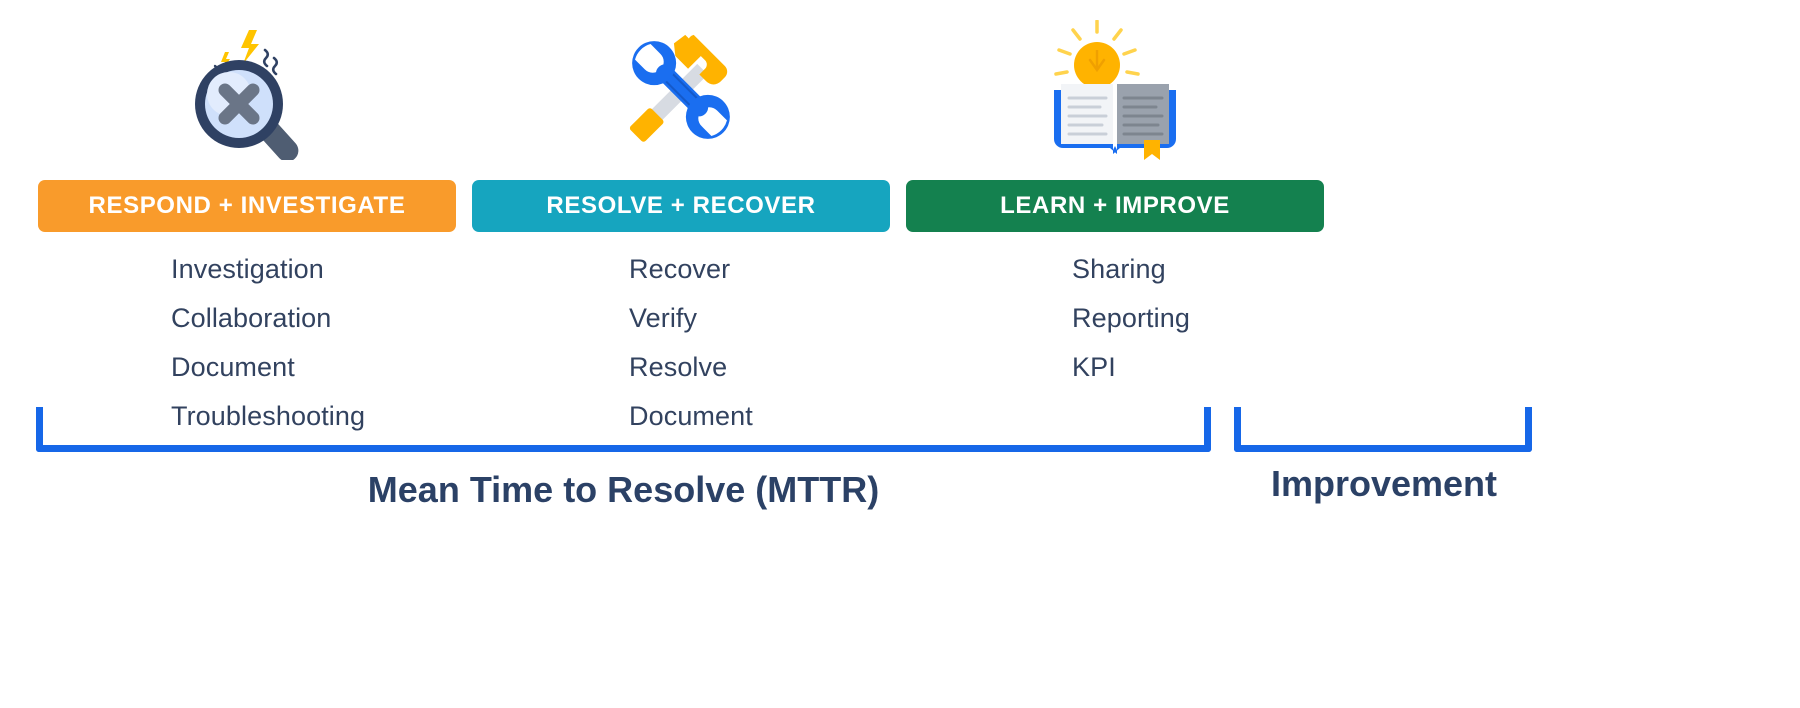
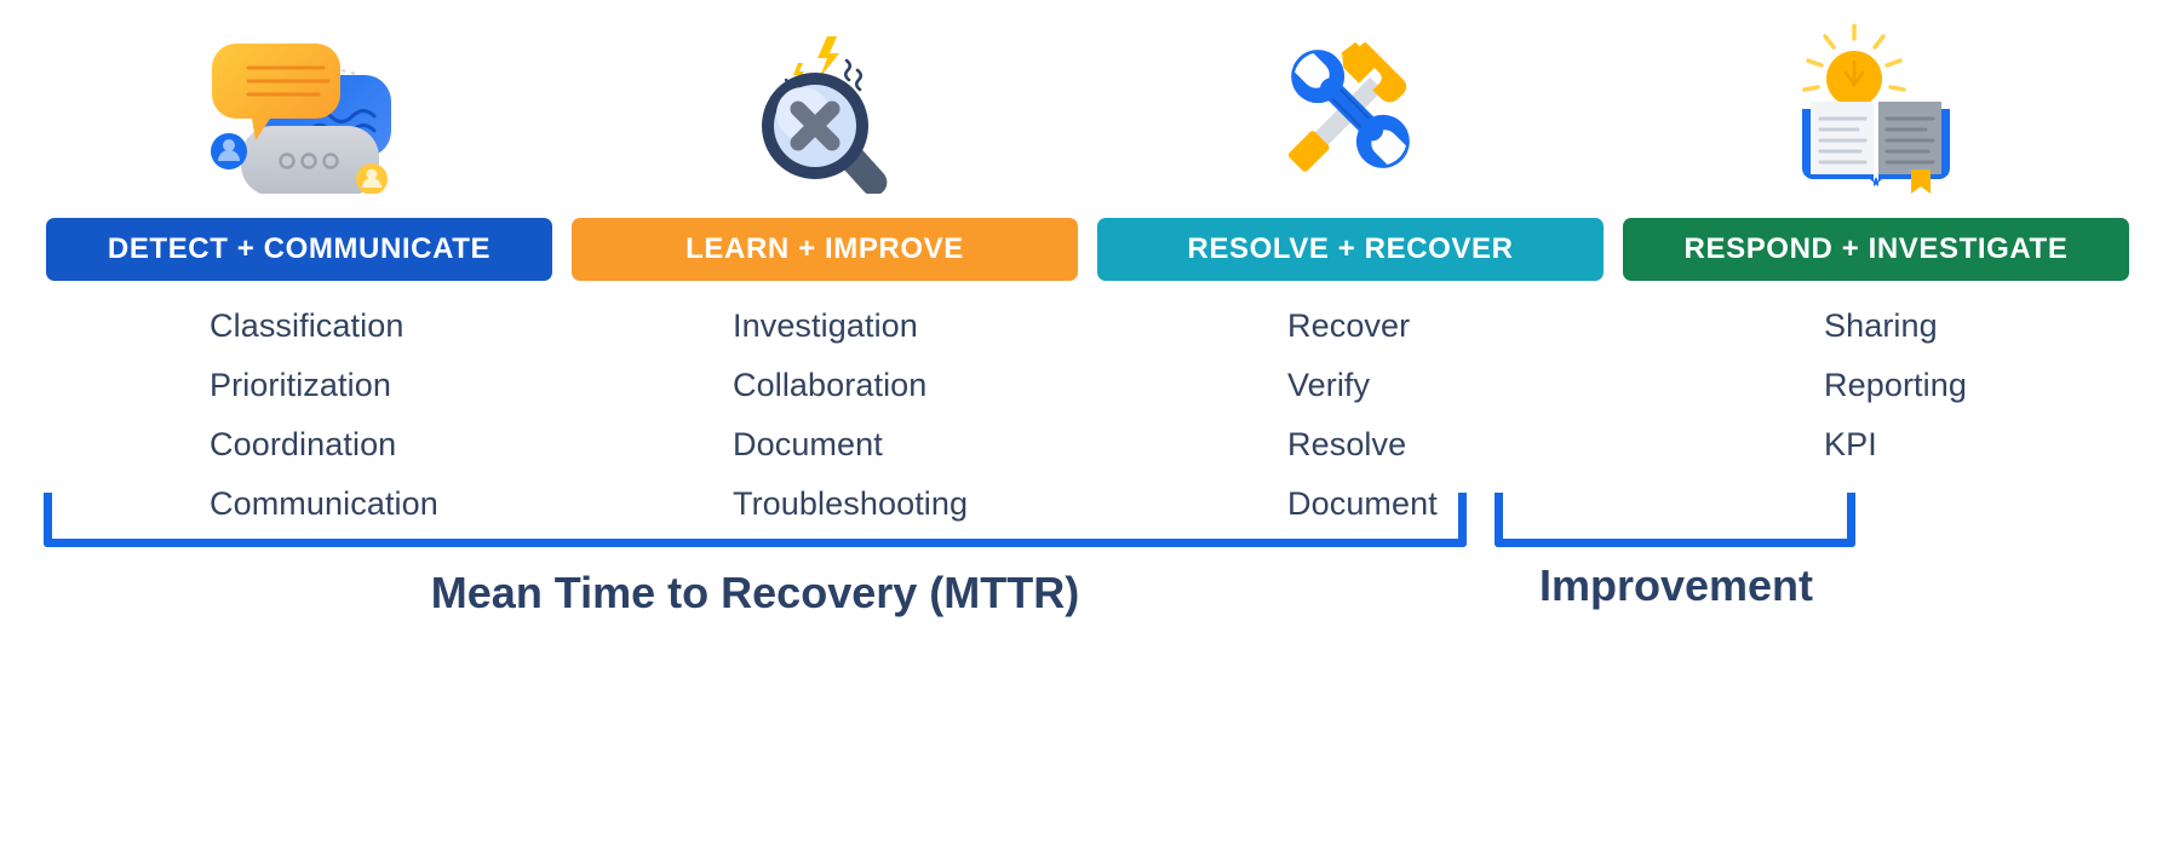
+ DETECT + COMMUNICATE
+ Classification
+ Prioritization
+ Coordination
+ Communication
- RESPOND + INVESTIGATE
+ LEARN + IMPROVE
  Investigation
  Collaboration
  Document
  Troubleshooting
  RESOLVE + RECOVER
  Recover
  Verify
  Resolve
  Document
- LEARN + IMPROVE
+ RESPOND + INVESTIGATE
  Sharing
  Reporting
  KPI
- Mean Time to Resolve (MTTR)
+ Mean Time to Recovery (MTTR)
  Improvement
